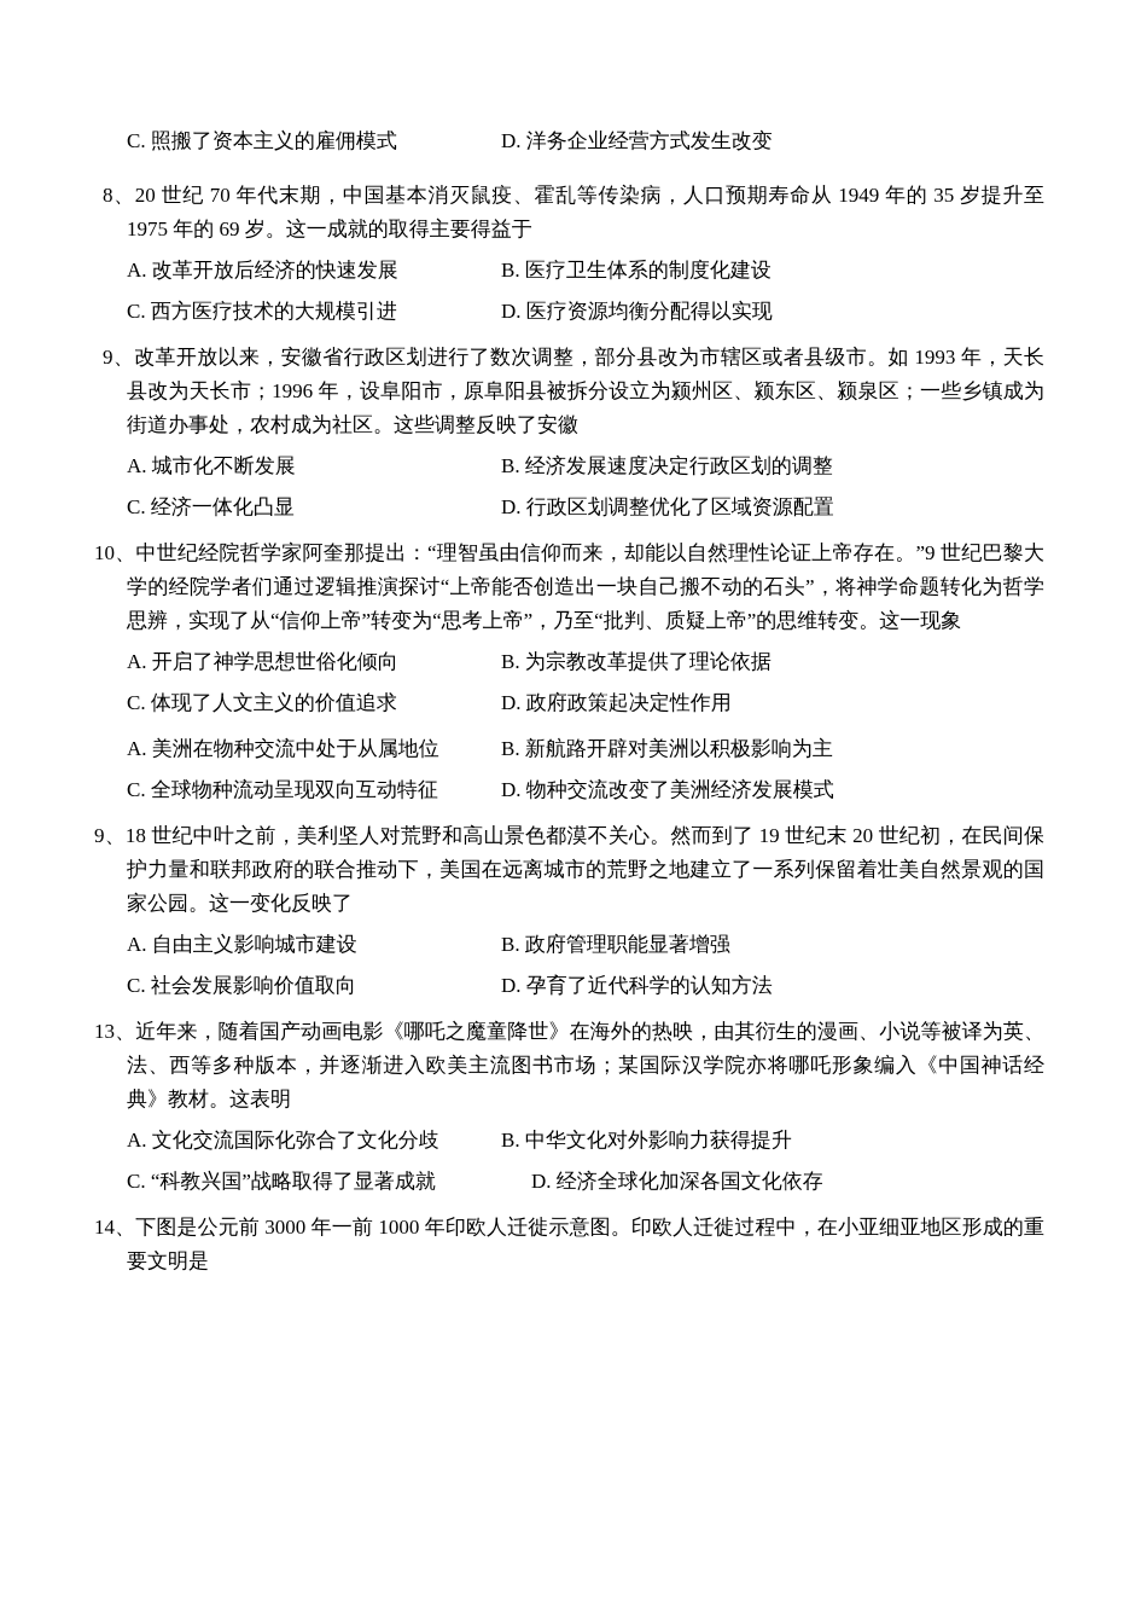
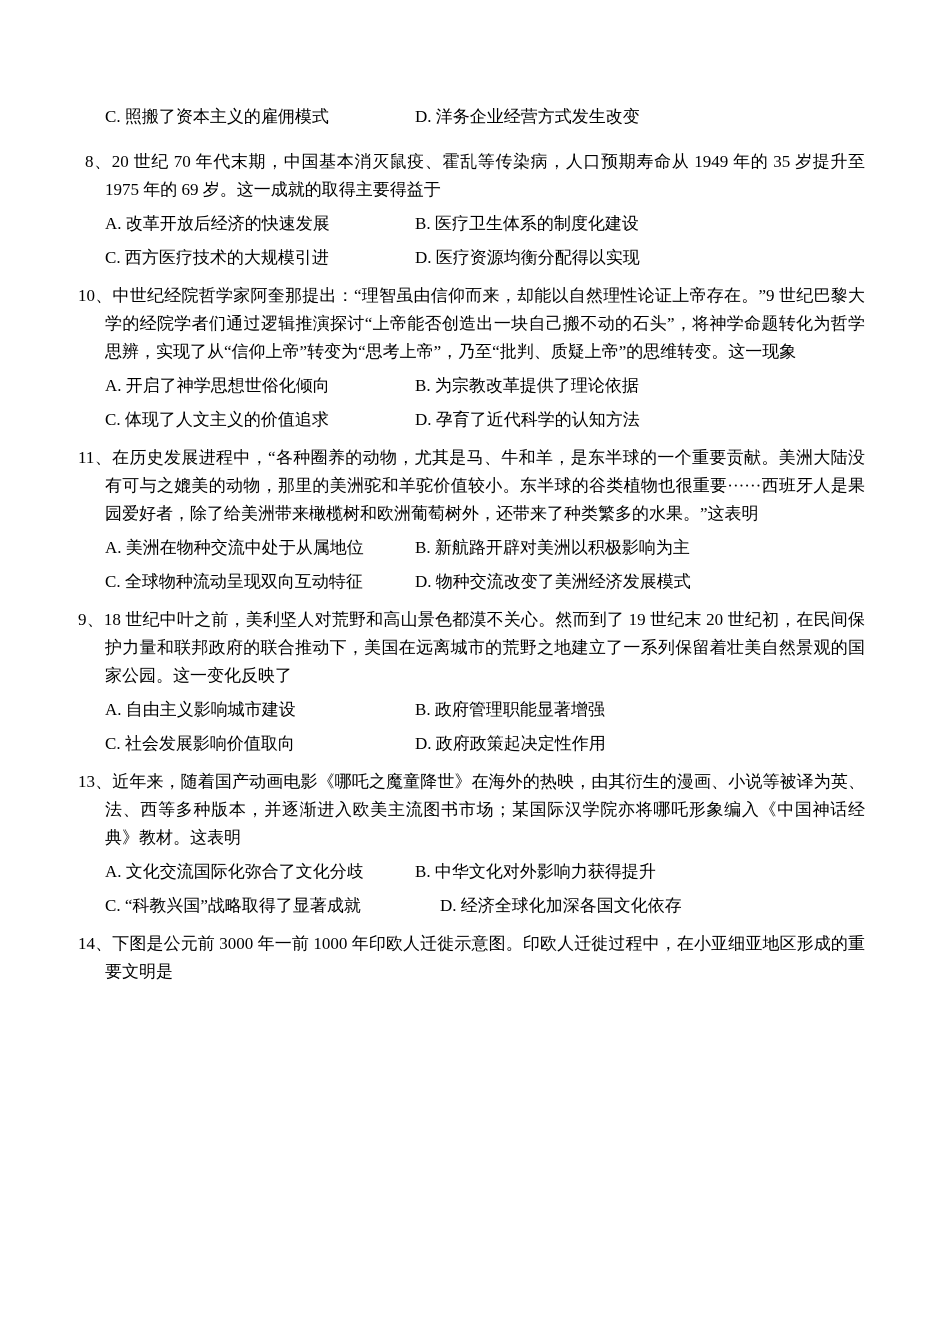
  C. 照搬了资本主义的雇佣模式
  D. 洋务企业经营方式发生改变
  8、20 世纪 70 年代末期，中国基本消灭鼠疫、霍乱等传染病，人口预期寿命从 1949 年的 35 岁提升至 1975 年的 69 岁。这一成就的取得主要得益于
  A. 改革开放后经济的快速发展
  B. 医疗卫生体系的制度化建设
  C. 西方医疗技术的大规模引进
  D. 医疗资源均衡分配得以实现
- 9、改革开放以来，安徽省行政区划进行了数次调整，部分县改为市辖区或者县级市。如 1993 年，天长县改为天长市；1996 年，设阜阳市，原阜阳县被拆分设立为颍州区、颍东区、颍泉区；一些乡镇成为街道办事处，农村成为社区。这些调整反映了安徽
- A. 城市化不断发展
- B. 经济发展速度决定行政区划的调整
- C. 经济一体化凸显
- D. 行政区划调整优化了区域资源配置
  10、中世纪经院哲学家阿奎那提出：“理智虽由信仰而来，却能以自然理性论证上帝存在。”9 世纪巴黎大学的经院学者们通过逻辑推演探讨“上帝能否创造出一块自己搬不动的石头”，将神学命题转化为哲学思辨，实现了从“信仰上帝”转变为“思考上帝”，乃至“批判、质疑上帝”的思维转变。这一现象
  A. 开启了神学思想世俗化倾向
  B. 为宗教改革提供了理论依据
  C. 体现了人文主义的价值追求
- D. 政府政策起决定性作用
+ D. 孕育了近代科学的认知方法
+ 11、在历史发展进程中，“各种圈养的动物，尤其是马、牛和羊，是东半球的一个重要贡献。美洲大陆没有可与之媲美的动物，那里的美洲驼和羊驼价值较小。东半球的谷类植物也很重要······西班牙人是果园爱好者，除了给美洲带来橄榄树和欧洲葡萄树外，还带来了种类繁多的水果。”这表明
  A. 美洲在物种交流中处于从属地位
  B. 新航路开辟对美洲以积极影响为主
  C. 全球物种流动呈现双向互动特征
  D. 物种交流改变了美洲经济发展模式
  9、18 世纪中叶之前，美利坚人对荒野和高山景色都漠不关心。然而到了 19 世纪末 20 世纪初，在民间保护力量和联邦政府的联合推动下，美国在远离城市的荒野之地建立了一系列保留着壮美自然景观的国家公园。这一变化反映了
  A. 自由主义影响城市建设
  B. 政府管理职能显著增强
  C. 社会发展影响价值取向
- D. 孕育了近代科学的认知方法
+ D. 政府政策起决定性作用
  13、近年来，随着国产动画电影《哪吒之魔童降世》在海外的热映，由其衍生的漫画、小说等被译为英、法、西等多种版本，并逐渐进入欧美主流图书市场；某国际汉学院亦将哪吒形象编入《中国神话经典》教材。这表明
  A. 文化交流国际化弥合了文化分歧
  B. 中华文化对外影响力获得提升
  C. “科教兴国”战略取得了显著成就
  D. 经济全球化加深各国文化依存
  14、下图是公元前 3000 年一前 1000 年印欧人迁徙示意图。印欧人迁徙过程中，在小亚细亚地区形成的重要文明是
